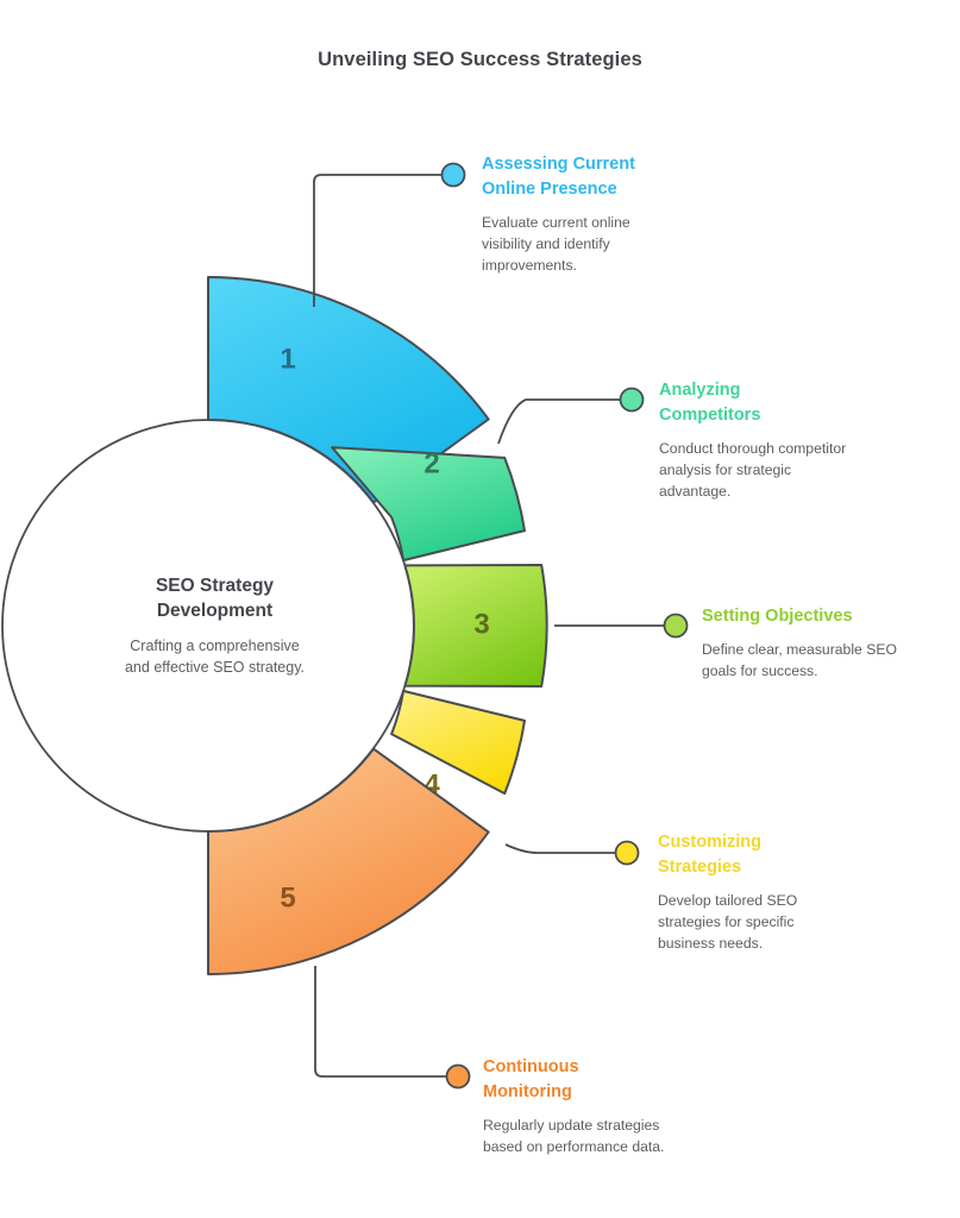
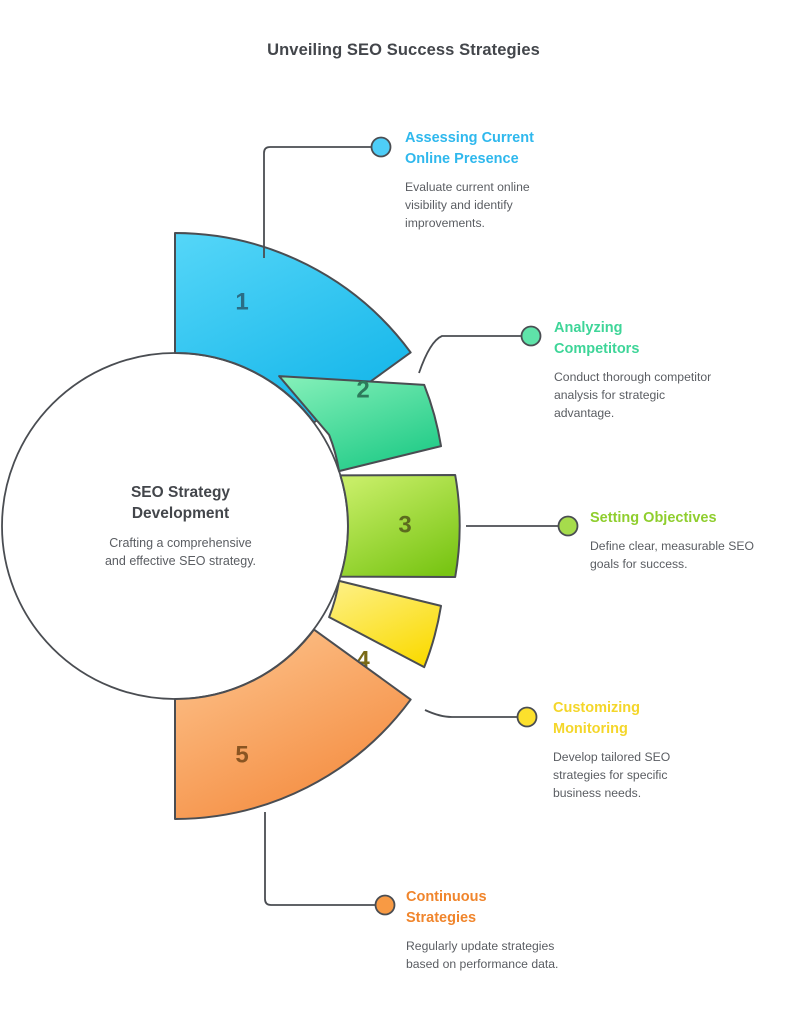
  Unveiling SEO Success Strategies
  1
  2
  3
  4
  5
  SEO Strategy
  Development
  Crafting a comprehensive
  and effective SEO strategy.
  Assessing Current
  Online Presence
  Evaluate current online
  visibility and identify
  improvements.
  Analyzing
  Competitors
  Conduct thorough competitor
  analysis for strategic
  advantage.
  Setting Objectives
  Define clear, measurable SEO
  goals for success.
  Customizing
- Strategies
+ Monitoring
  Develop tailored SEO
  strategies for specific
  business needs.
  Continuous
- Monitoring
+ Strategies
  Regularly update strategies
  based on performance data.
